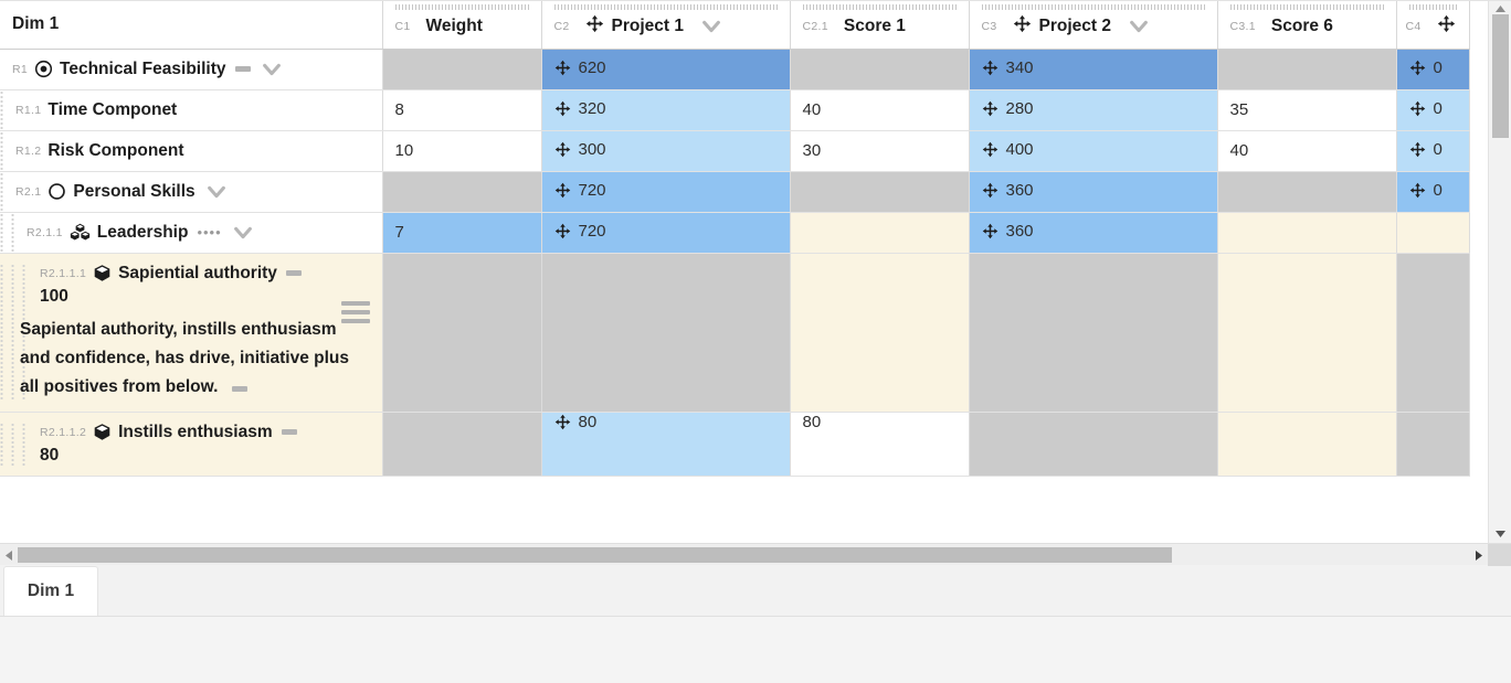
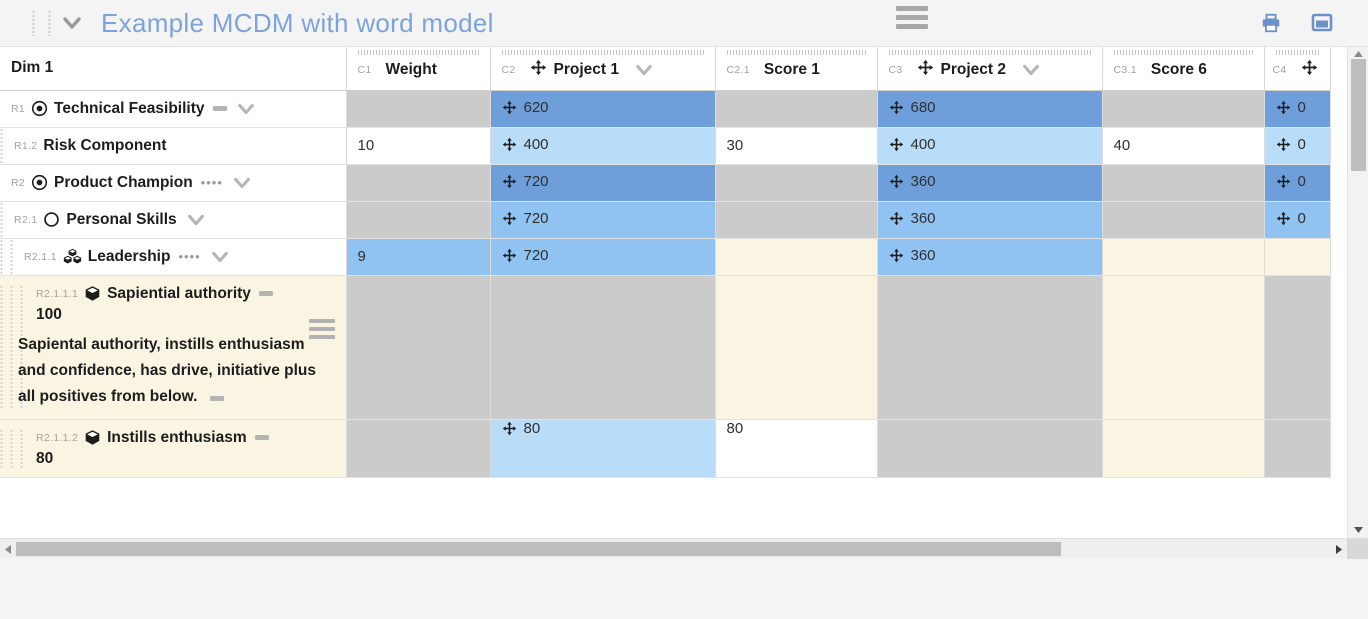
+ Example MCDM with word model
  Dim 1	C1 Weight	C2 Project 1	C2.1 Score 1	C3 Project 2	C3.1 Score 6	C4
- R1 Technical Feasibility		620		340		0
+ R1 Technical Feasibility		620		680		0
- R1.1 Time Componet	8	320	40	280	35	0
- R1.2 Risk Component	10	300	30	400	40	0
+ R1.2 Risk Component	10	400	30	400	40	0
+ R2 Product Champion ••••		720		360		0
  R2.1 Personal Skills		720		360		0
- R2.1.1 Leadership ••••	7	720		360
+ R2.1.1 Leadership ••••	9	720		360
  R2.1.1.1 Sapiential authority100Sapiental authority, instills enthusiasm and confidence, has drive, initiative plus all positives from below.
  R2.1.1.2 Instills enthusiasm80		80	80
- Dim 1
